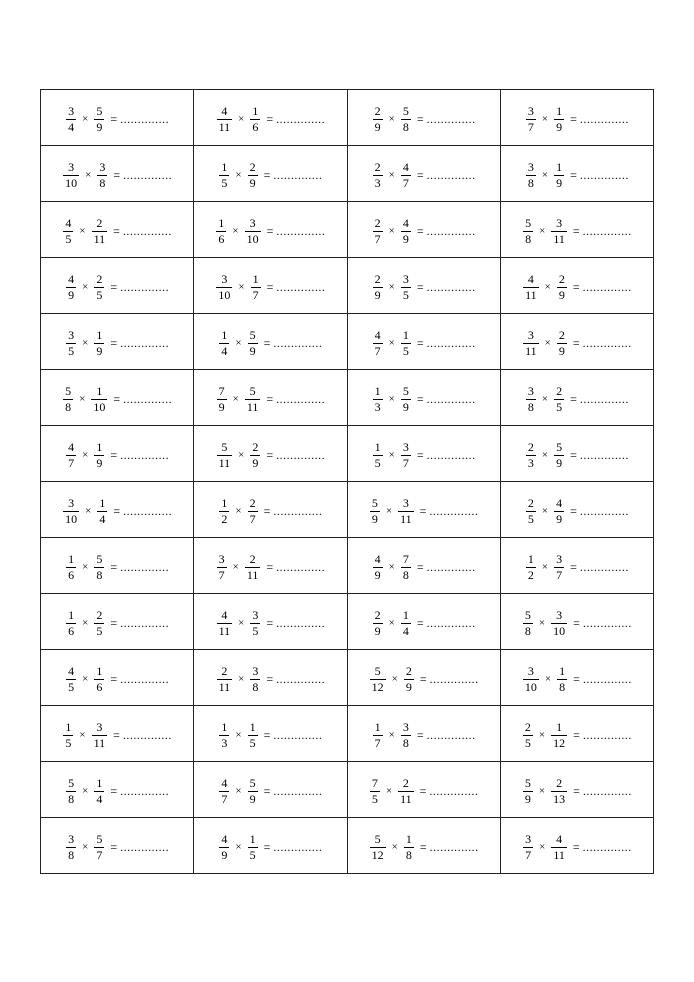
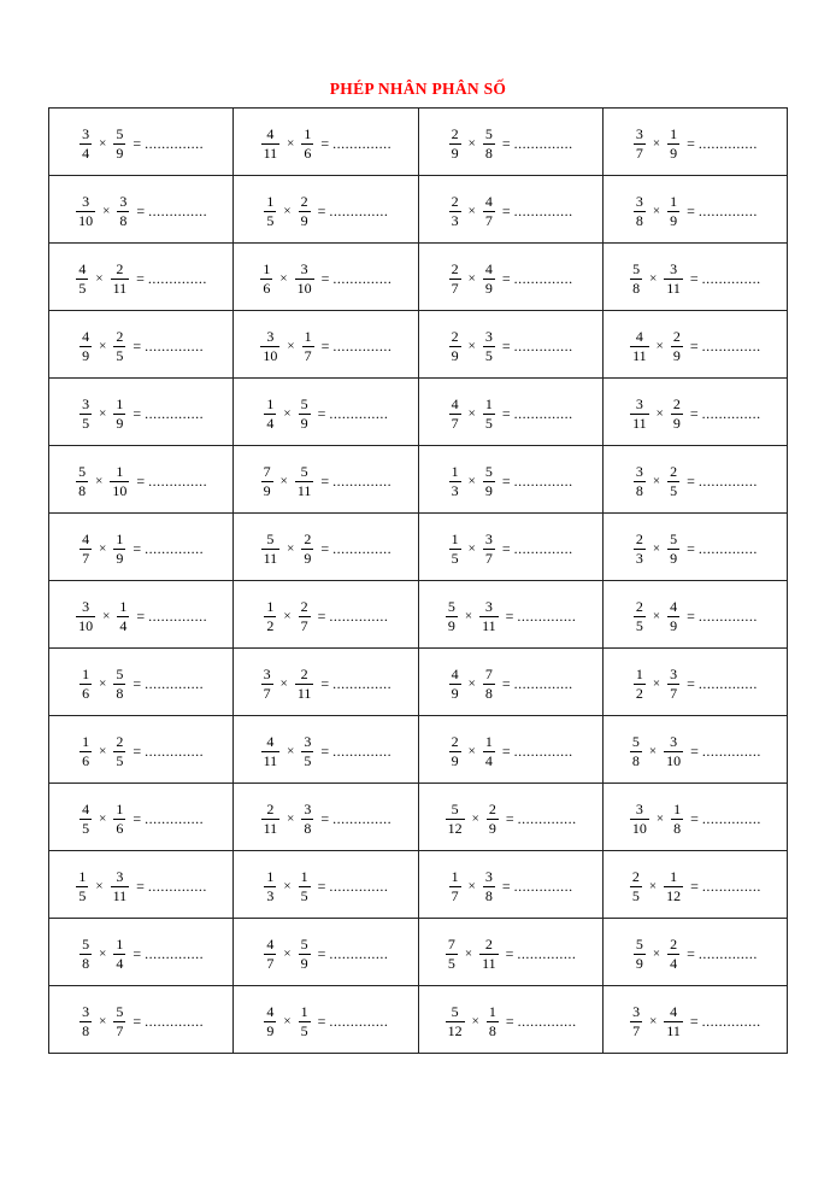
+ PHÉP NHÂN PHÂN SỐ
  34×59= ..............	411×16= ..............	29×58= ..............	37×19= ..............
  310×38= ..............	15×29= ..............	23×47= ..............	38×19= ..............
  45×211= ..............	16×310= ..............	27×49= ..............	58×311= ..............
  49×25= ..............	310×17= ..............	29×35= ..............	411×29= ..............
  35×19= ..............	14×59= ..............	47×15= ..............	311×29= ..............
  58×110= ..............	79×511= ..............	13×59= ..............	38×25= ..............
  47×19= ..............	511×29= ..............	15×37= ..............	23×59= ..............
  310×14= ..............	12×27= ..............	59×311= ..............	25×49= ..............
  16×58= ..............	37×211= ..............	49×78= ..............	12×37= ..............
  16×25= ..............	411×35= ..............	29×14= ..............	58×310= ..............
  45×16= ..............	211×38= ..............	512×29= ..............	310×18= ..............
  15×311= ..............	13×15= ..............	17×38= ..............	25×112= ..............
- 58×14= ..............	47×59= ..............	75×211= ..............	59×213= ..............
+ 58×14= ..............	47×59= ..............	75×211= ..............	59×24= ..............
  38×57= ..............	49×15= ..............	512×18= ..............	37×411= ..............
